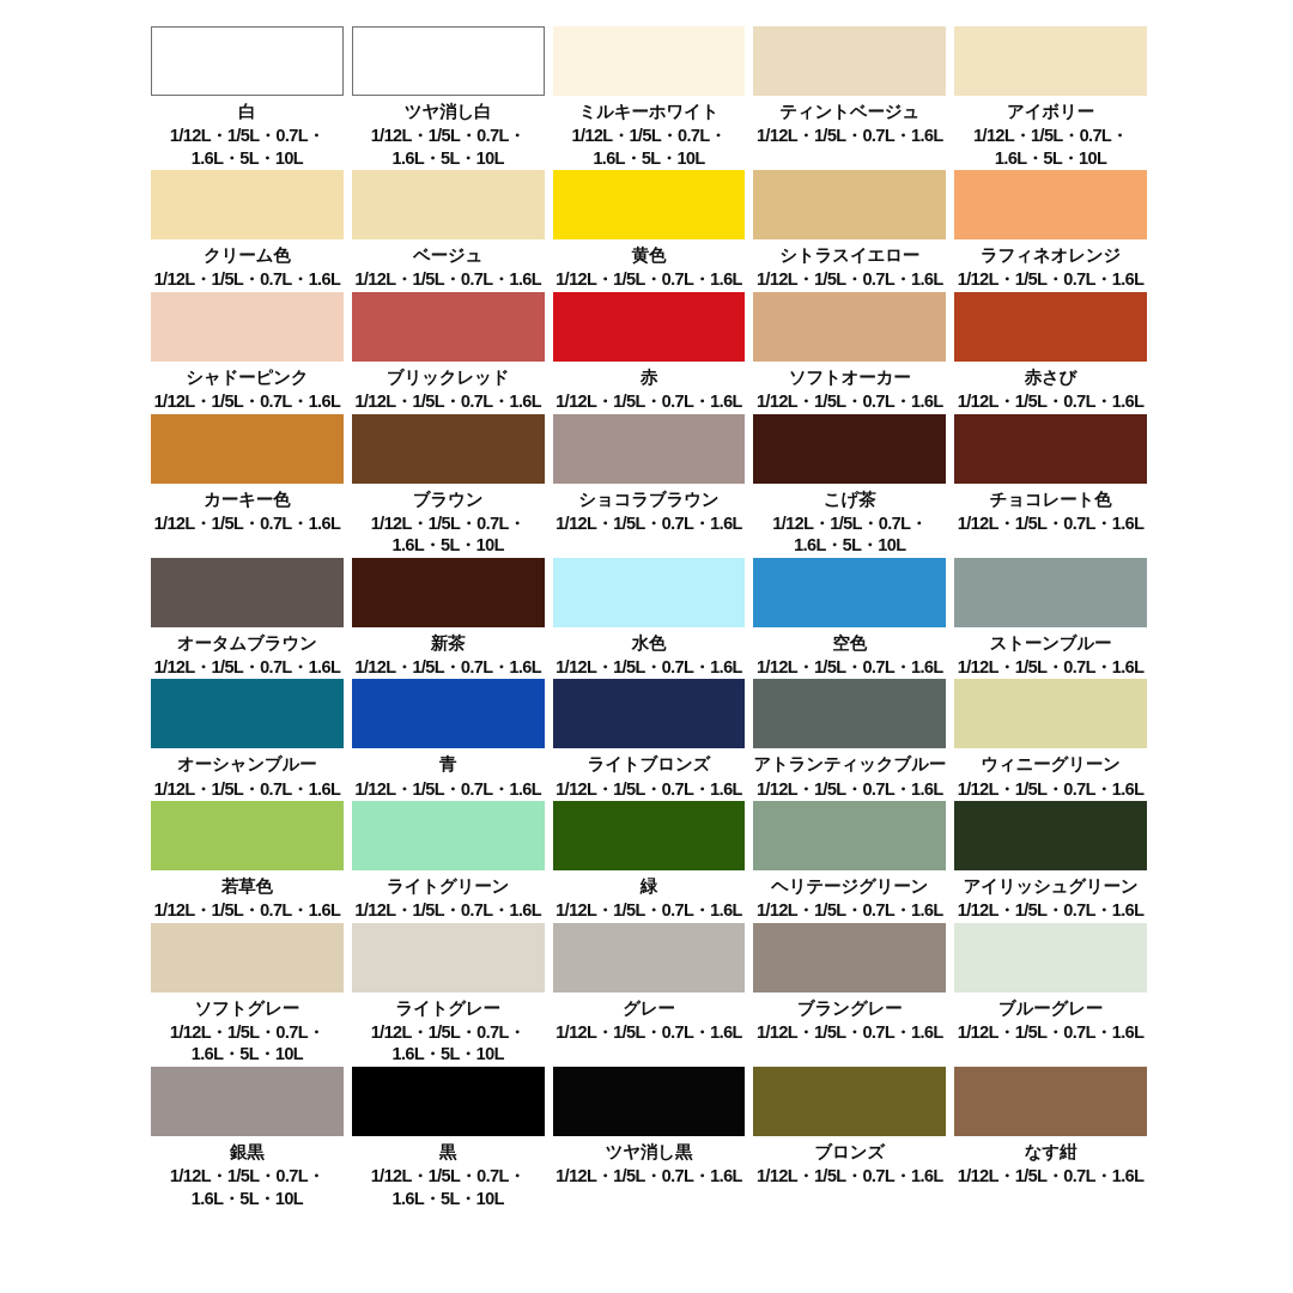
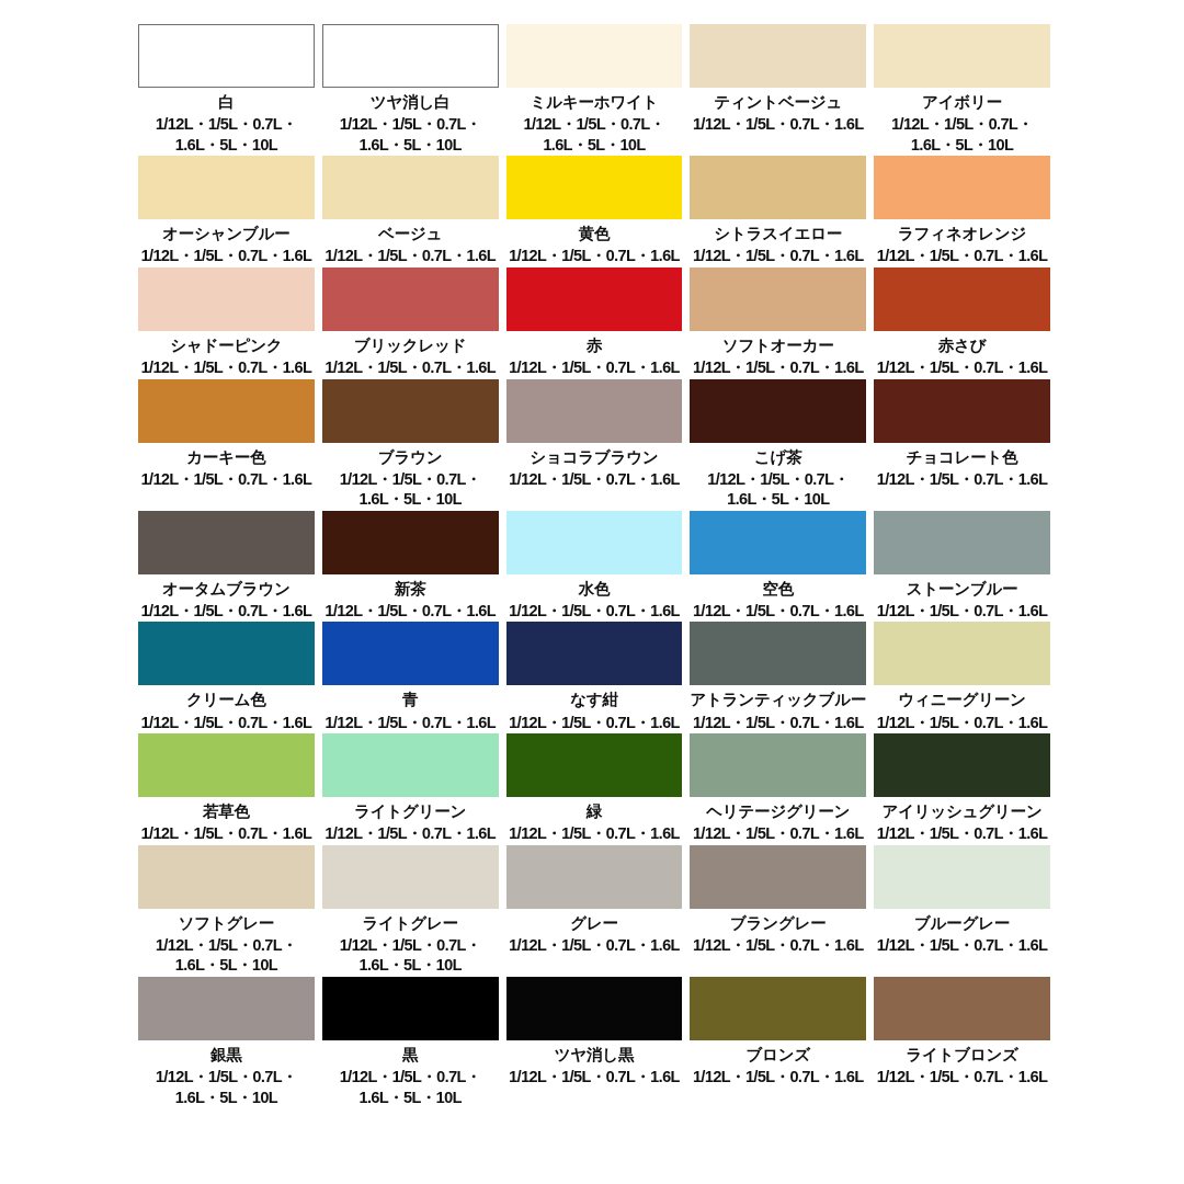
  白
  1/12L・1/5L・0.7L・1.6L・5L・10L
  ツヤ消し白
  1/12L・1/5L・0.7L・1.6L・5L・10L
  ミルキーホワイト
  1/12L・1/5L・0.7L・1.6L・5L・10L
  ティントベージュ
  1/12L・1/5L・0.7L・1.6L
  アイボリー
  1/12L・1/5L・0.7L・1.6L・5L・10L
- クリーム色
+ オーシャンブルー
  1/12L・1/5L・0.7L・1.6L
  ベージュ
  1/12L・1/5L・0.7L・1.6L
  黄色
  1/12L・1/5L・0.7L・1.6L
  シトラスイエロー
  1/12L・1/5L・0.7L・1.6L
  ラフィネオレンジ
  1/12L・1/5L・0.7L・1.6L
  シャドーピンク
  1/12L・1/5L・0.7L・1.6L
  ブリックレッド
  1/12L・1/5L・0.7L・1.6L
  赤
  1/12L・1/5L・0.7L・1.6L
  ソフトオーカー
  1/12L・1/5L・0.7L・1.6L
  赤さび
  1/12L・1/5L・0.7L・1.6L
  カーキー色
  1/12L・1/5L・0.7L・1.6L
  ブラウン
  1/12L・1/5L・0.7L・1.6L・5L・10L
  ショコラブラウン
  1/12L・1/5L・0.7L・1.6L
  こげ茶
  1/12L・1/5L・0.7L・1.6L・5L・10L
  チョコレート色
  1/12L・1/5L・0.7L・1.6L
  オータムブラウン
  1/12L・1/5L・0.7L・1.6L
  新茶
  1/12L・1/5L・0.7L・1.6L
  水色
  1/12L・1/5L・0.7L・1.6L
  空色
  1/12L・1/5L・0.7L・1.6L
  ストーンブルー
  1/12L・1/5L・0.7L・1.6L
- オーシャンブルー
+ クリーム色
  1/12L・1/5L・0.7L・1.6L
  青
  1/12L・1/5L・0.7L・1.6L
- ライトブロンズ
+ なす紺
  1/12L・1/5L・0.7L・1.6L
  アトランティックブルー
  1/12L・1/5L・0.7L・1.6L
  ウィニーグリーン
  1/12L・1/5L・0.7L・1.6L
  若草色
  1/12L・1/5L・0.7L・1.6L
  ライトグリーン
  1/12L・1/5L・0.7L・1.6L
  緑
  1/12L・1/5L・0.7L・1.6L
  ヘリテージグリーン
  1/12L・1/5L・0.7L・1.6L
  アイリッシュグリーン
  1/12L・1/5L・0.7L・1.6L
  ソフトグレー
  1/12L・1/5L・0.7L・1.6L・5L・10L
  ライトグレー
  1/12L・1/5L・0.7L・1.6L・5L・10L
  グレー
  1/12L・1/5L・0.7L・1.6L
  ブラングレー
  1/12L・1/5L・0.7L・1.6L
  ブルーグレー
  1/12L・1/5L・0.7L・1.6L
  銀黒
  1/12L・1/5L・0.7L・1.6L・5L・10L
  黒
  1/12L・1/5L・0.7L・1.6L・5L・10L
  ツヤ消し黒
  1/12L・1/5L・0.7L・1.6L
  ブロンズ
  1/12L・1/5L・0.7L・1.6L
- なす紺
+ ライトブロンズ
  1/12L・1/5L・0.7L・1.6L
